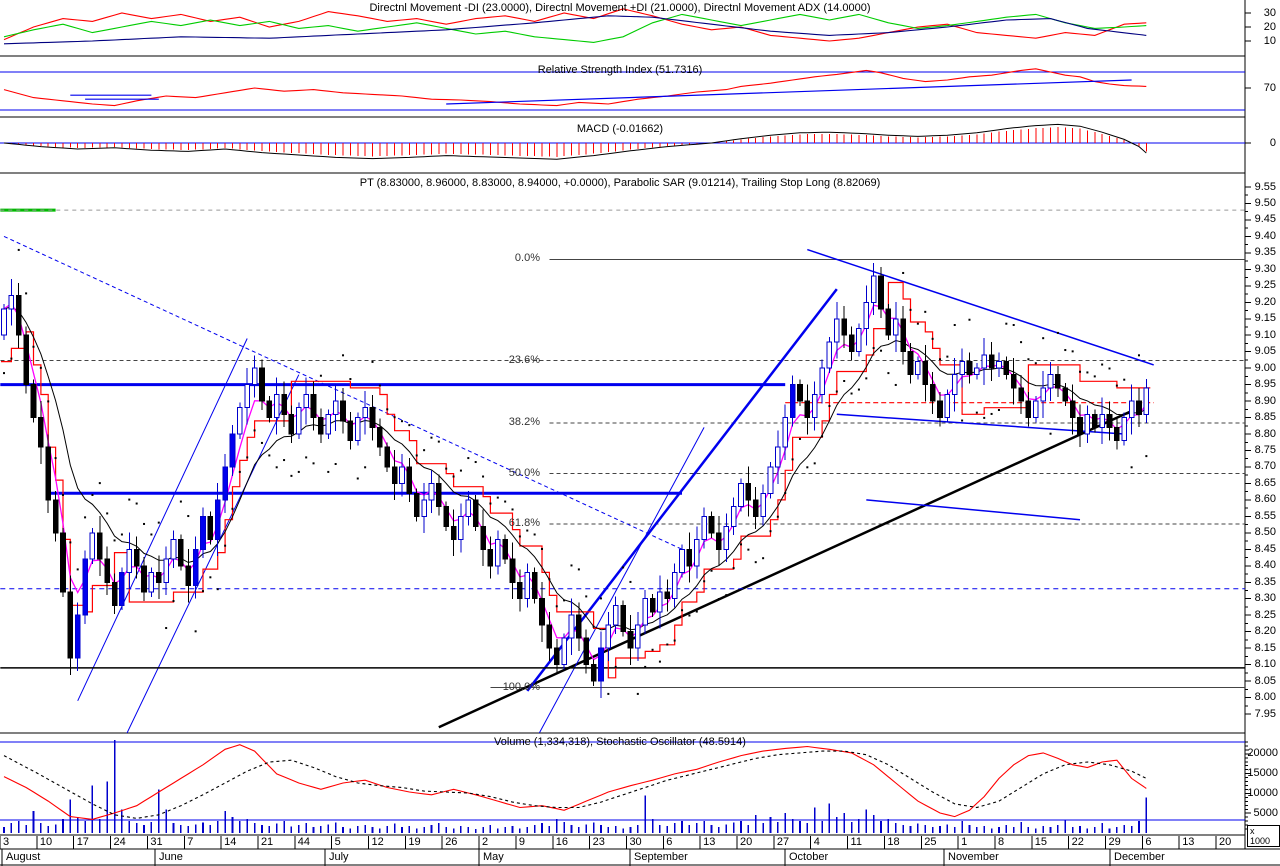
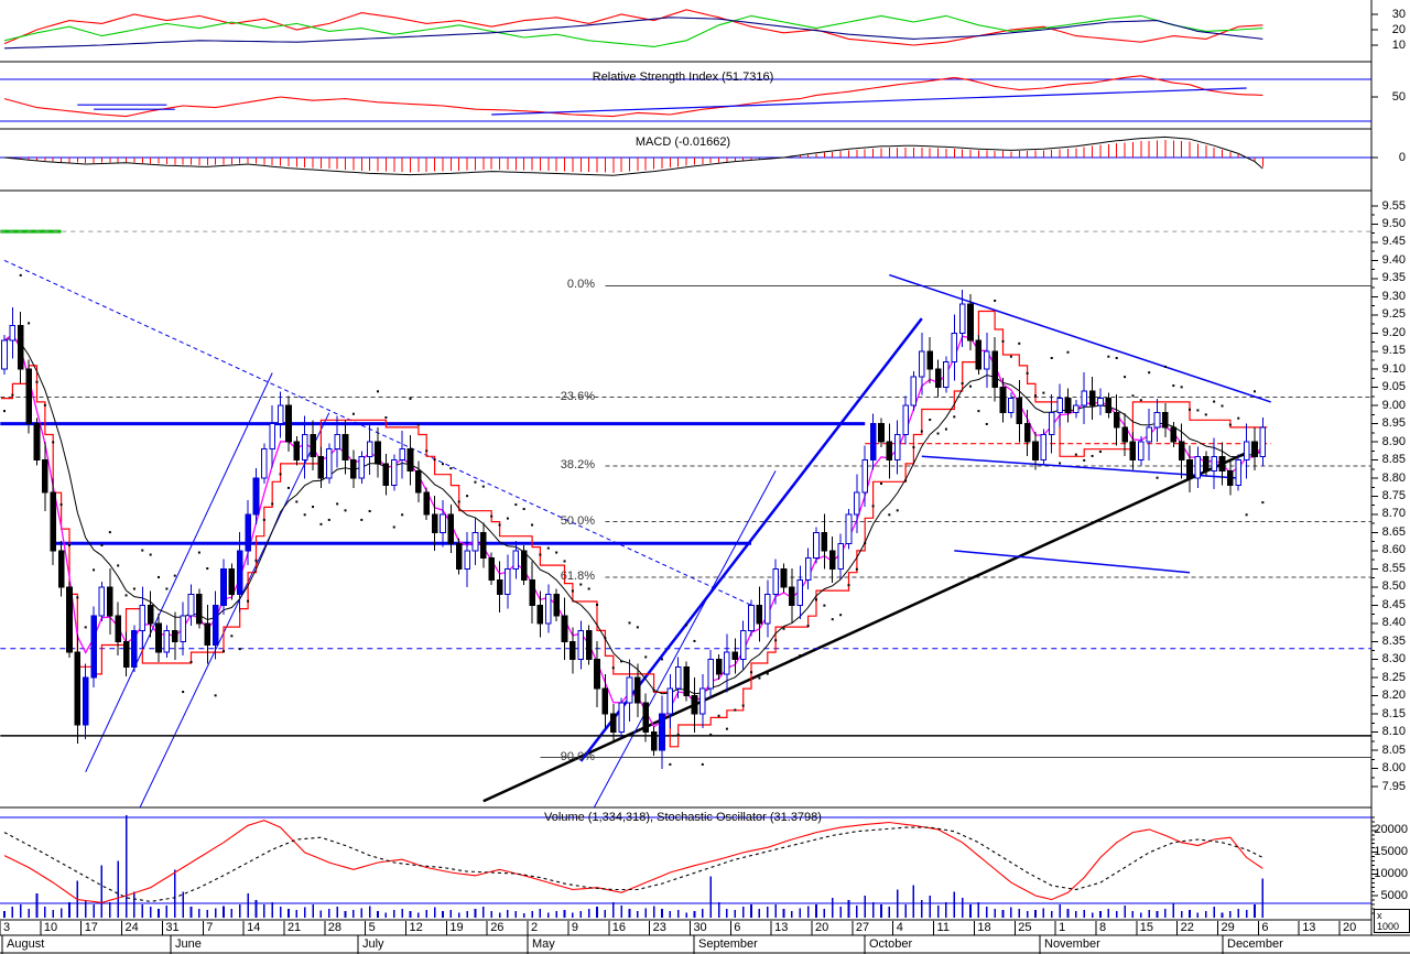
  0.0%
  23.6%
  38.2%
  50.0%
  61.8%
- 100.0%
+ 90.0%
  30
  20
  10
- 70
+ 50
  0
  9.55
  9.50
  9.45
  9.40
  9.35
  9.30
  9.25
  9.20
  9.15
  9.10
  9.05
  9.00
  8.95
  8.90
  8.85
  8.80
  8.75
  8.70
  8.65
  8.60
  8.55
  8.50
  8.45
  8.40
  8.35
  8.30
  8.25
  8.20
  8.15
  8.10
  8.05
  8.00
  7.95
  20000
  15000
  10000
  5000
  3
  10
  17
  24
  31
  7
  14
  21
- 44
+ 28
  5
  12
  19
  26
  2
  9
  16
  23
  30
  6
  13
  20
  27
  4
  11
  18
  25
  1
  8
  15
  22
  29
  6
  13
  20
  August
  June
  July
  May
  September
  October
  November
  December
- Directnl Movement -DI (23.0000), Directnl Movement +DI (21.0000), Directnl Movement ADX (14.0000)
  Relative Strength Index (51.7316)
  MACD (-0.01662)
- PT (8.83000, 8.96000, 8.83000, 8.94000, +0.0000), Parabolic SAR (9.01214), Trailing Stop Long (8.82069)
- Volume (1,334,318), Stochastic Oscillator (48.5914)
+ Volume (1,334,318), Stochastic Oscillator (31.3798)
  x 1000
